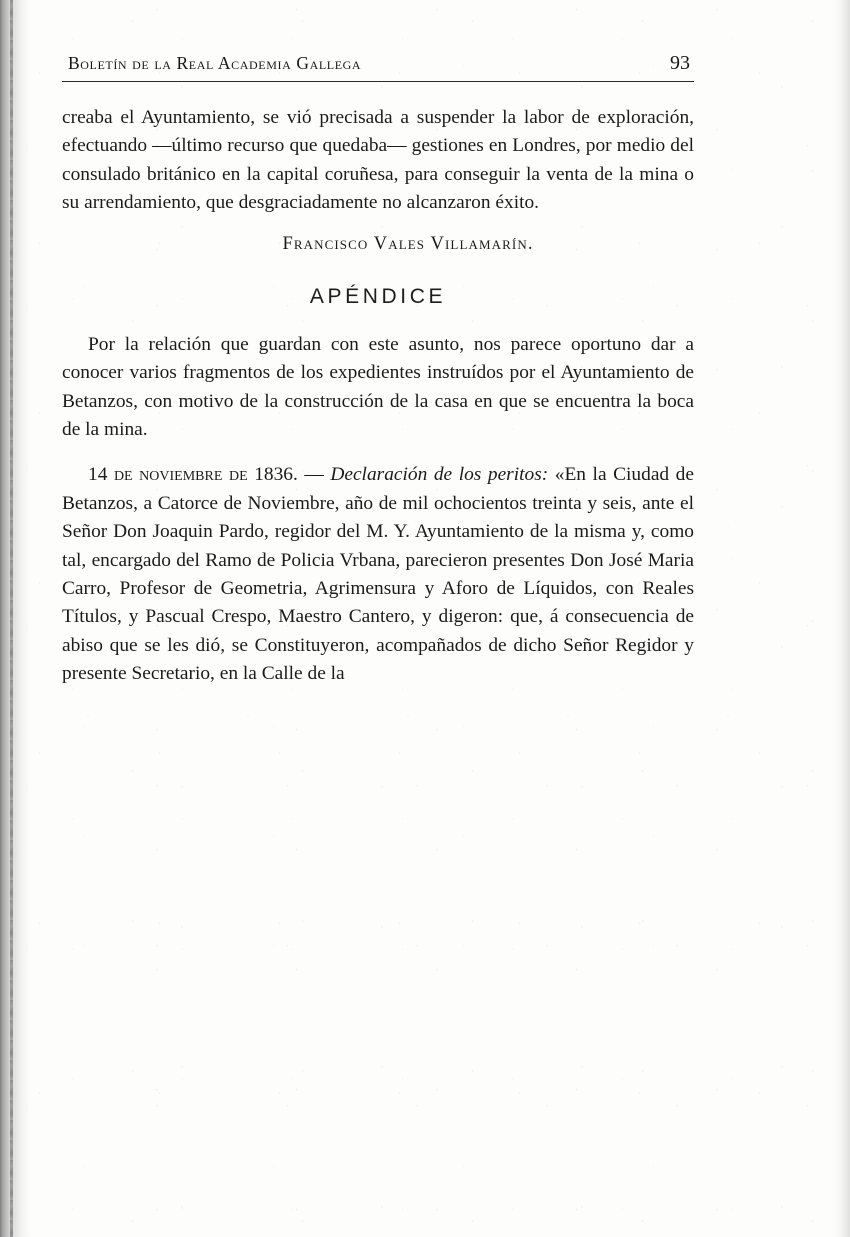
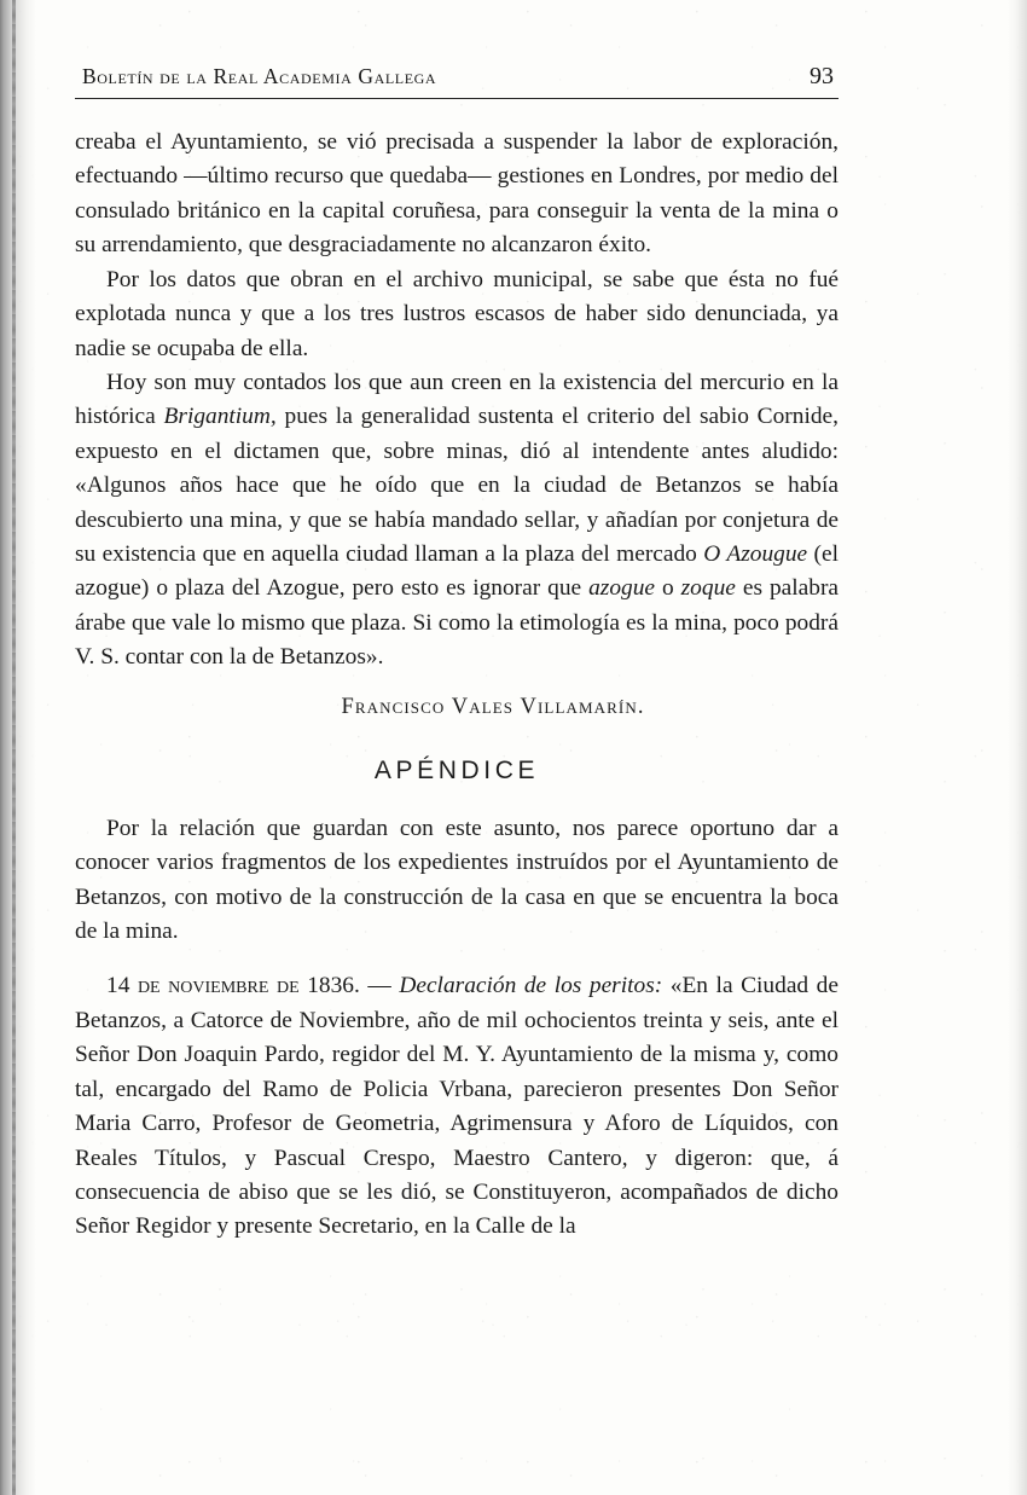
  Boletín de la Real Academia Gallega
  93
  creaba el Ayuntamiento, se vió precisada a suspender la labor de exploración, efectuando —último recurso que quedaba— gestiones en Londres, por medio del consulado británico en la capital coruñesa, para conseguir la venta de la mina o su arrendamiento, que desgraciadamente no alcanzaron éxito.
+ Por los datos que obran en el archivo municipal, se sabe que ésta no fué explotada nunca y que a los tres lustros escasos de haber sido denunciada, ya nadie se ocupaba de ella.
+ Hoy son muy contados los que aun creen en la existencia del mercurio en la histórica Brigantium, pues la generalidad sustenta el criterio del sabio Cornide, expuesto en el dictamen que, sobre minas, dió al intendente antes aludido: «Algunos años hace que he oído que en la ciudad de Betanzos se había descubierto una mina, y que se había mandado sellar, y añadían por conjetura de su existencia que en aquella ciudad llaman a la plaza del mercado O Azougue (el azogue) o plaza del Azogue, pero esto es ignorar que azogue o zoque es palabra árabe que vale lo mismo que plaza. Si como la etimología es la mina, poco podrá V. S. contar con la de Betanzos».
  Francisco Vales Villamarín.
  APÉNDICE
  Por la relación que guardan con este asunto, nos parece oportuno dar a conocer varios fragmentos de los expedientes instruídos por el Ayuntamiento de Betanzos, con motivo de la construcción de la casa en que se encuentra la boca de la mina.
- 14 de noviembre de 1836. — Declaración de los peritos: «En la Ciudad de Betanzos, a Catorce de Noviembre, año de mil ochocientos treinta y seis, ante el Señor Don Joaquin Pardo, regidor del M. Y. Ayuntamiento de la misma y, como tal, encargado del Ramo de Policia Vrbana, parecieron presentes Don José Maria Carro, Profesor de Geometria, Agrimensura y Aforo de Líquidos, con Reales Títulos, y Pascual Crespo, Maestro Cantero, y digeron: que, á consecuencia de abiso que se les dió, se Constituyeron, acompañados de dicho Señor Regidor y presente Secretario, en la Calle de la
+ 14 de noviembre de 1836. — Declaración de los peritos: «En la Ciudad de Betanzos, a Catorce de Noviembre, año de mil ochocientos treinta y seis, ante el Señor Don Joaquin Pardo, regidor del M. Y. Ayuntamiento de la misma y, como tal, encargado del Ramo de Policia Vrbana, parecieron presentes Don Señor Maria Carro, Profesor de Geometria, Agrimensura y Aforo de Líquidos, con Reales Títulos, y Pascual Crespo, Maestro Cantero, y digeron: que, á consecuencia de abiso que se les dió, se Constituyeron, acompañados de dicho Señor Regidor y presente Secretario, en la Calle de la
